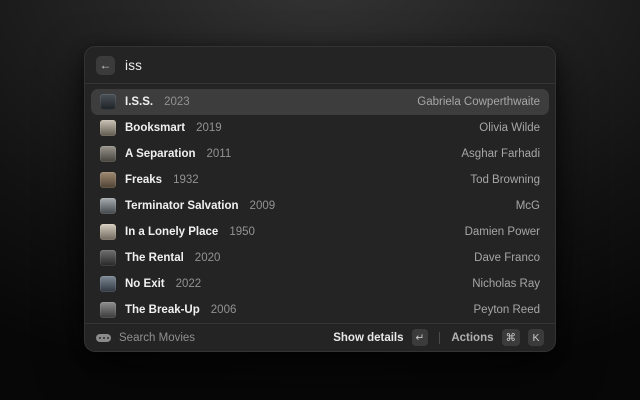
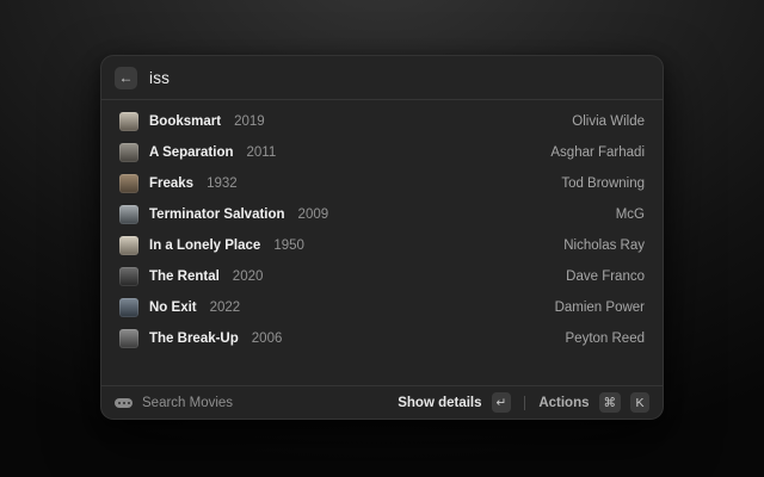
  ←
  iss
- I.S.S.
- 2023
- Gabriela Cowperthwaite
  Booksmart
  2019
  Olivia Wilde
  A Separation
  2011
  Asghar Farhadi
  Freaks
  1932
  Tod Browning
  Terminator Salvation
  2009
  McG
  In a Lonely Place
  1950
- Damien Power
+ Nicholas Ray
  The Rental
  2020
  Dave Franco
  No Exit
  2022
- Nicholas Ray
+ Damien Power
  The Break-Up
  2006
  Peyton Reed
  Search Movies
  Show details
  ↵
  Actions
  ⌘
  K
